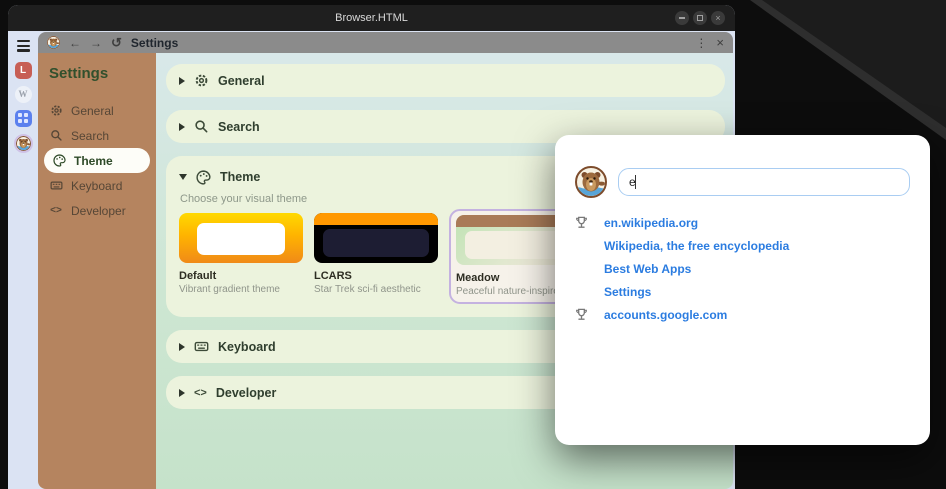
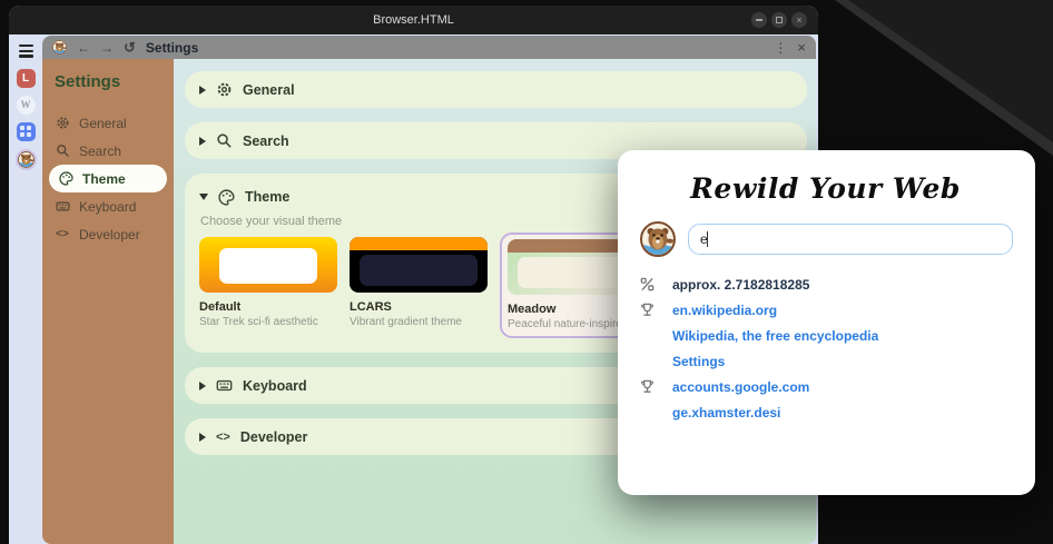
  Browser.HTML
  ×
  L
  W
  ←
  →
  ↺
  Settings
  ⋮
  ×
  Settings
  General
  Search
  Theme
  Keyboard
  <>
  Developer
  General
  Search
  Theme
  Choose your visual theme
  Default
- Vibrant gradient theme
+ Star Trek sci-fi aesthetic
  LCARS
- Star Trek sci-fi aesthetic
+ Vibrant gradient theme
  Meadow
  Peaceful nature-inspir
  Keyboard
  <>
  Developer
+ Rewild Your Web
  e
+ approx. 2.7182818285
  en.wikipedia.org
  Wikipedia, the free encyclopedia
- Best Web Apps
  Settings
  accounts.google.com
+ ge.xhamster.desi
